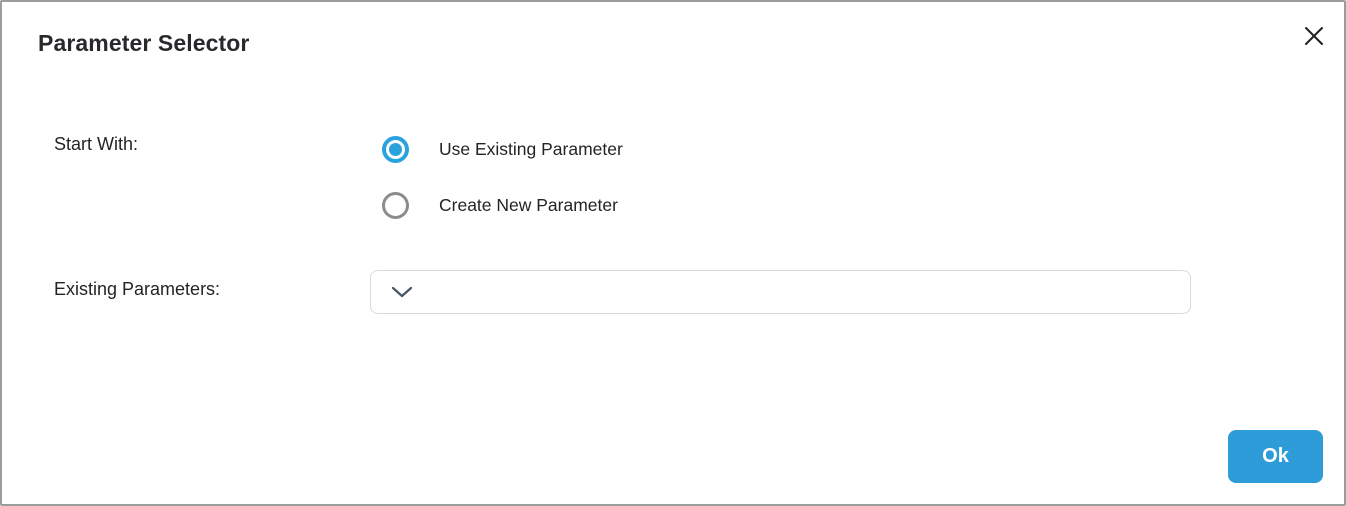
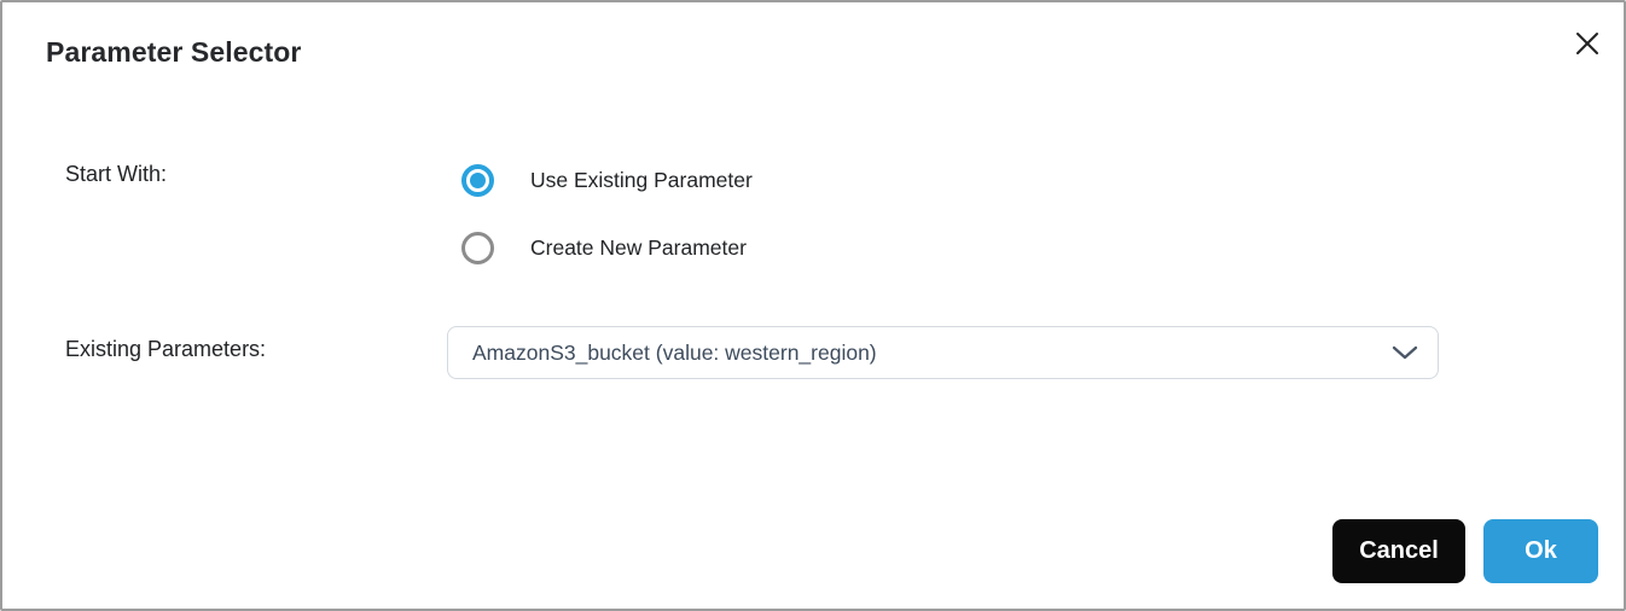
  Parameter Selector
  Start With:
  Use Existing Parameter
  Create New Parameter
  Existing Parameters:
+ AmazonS3_bucket (value: western_region)
+ Cancel
  Ok
